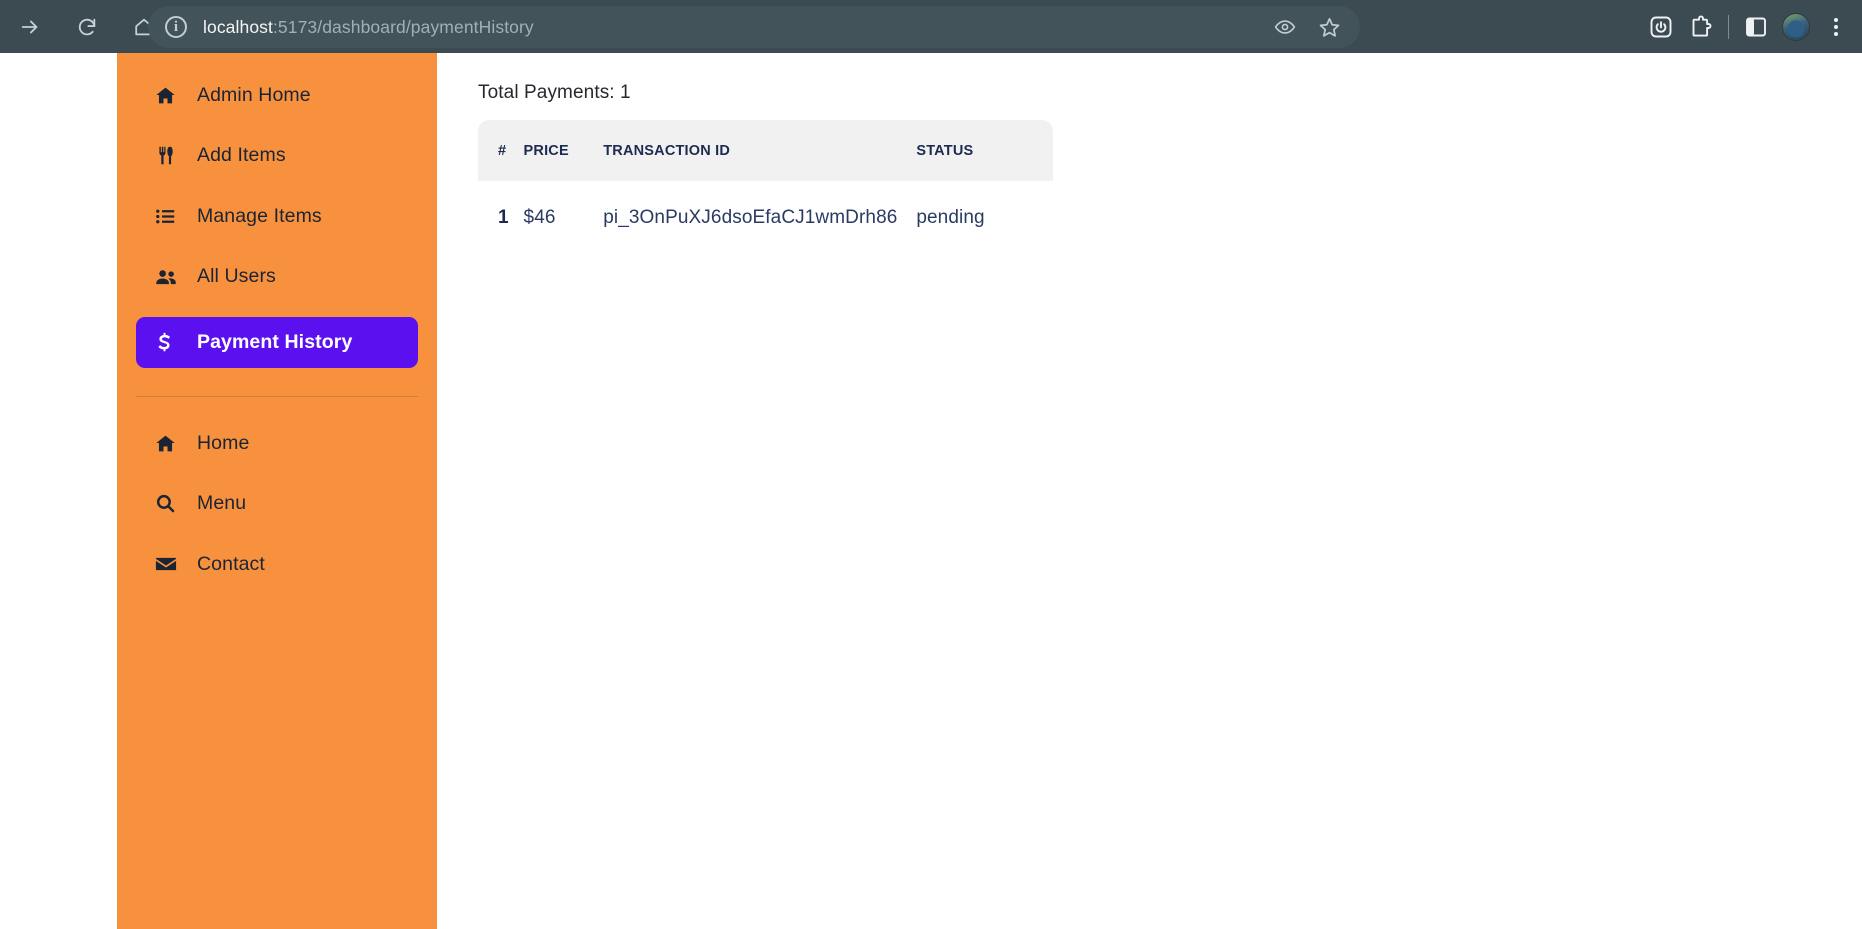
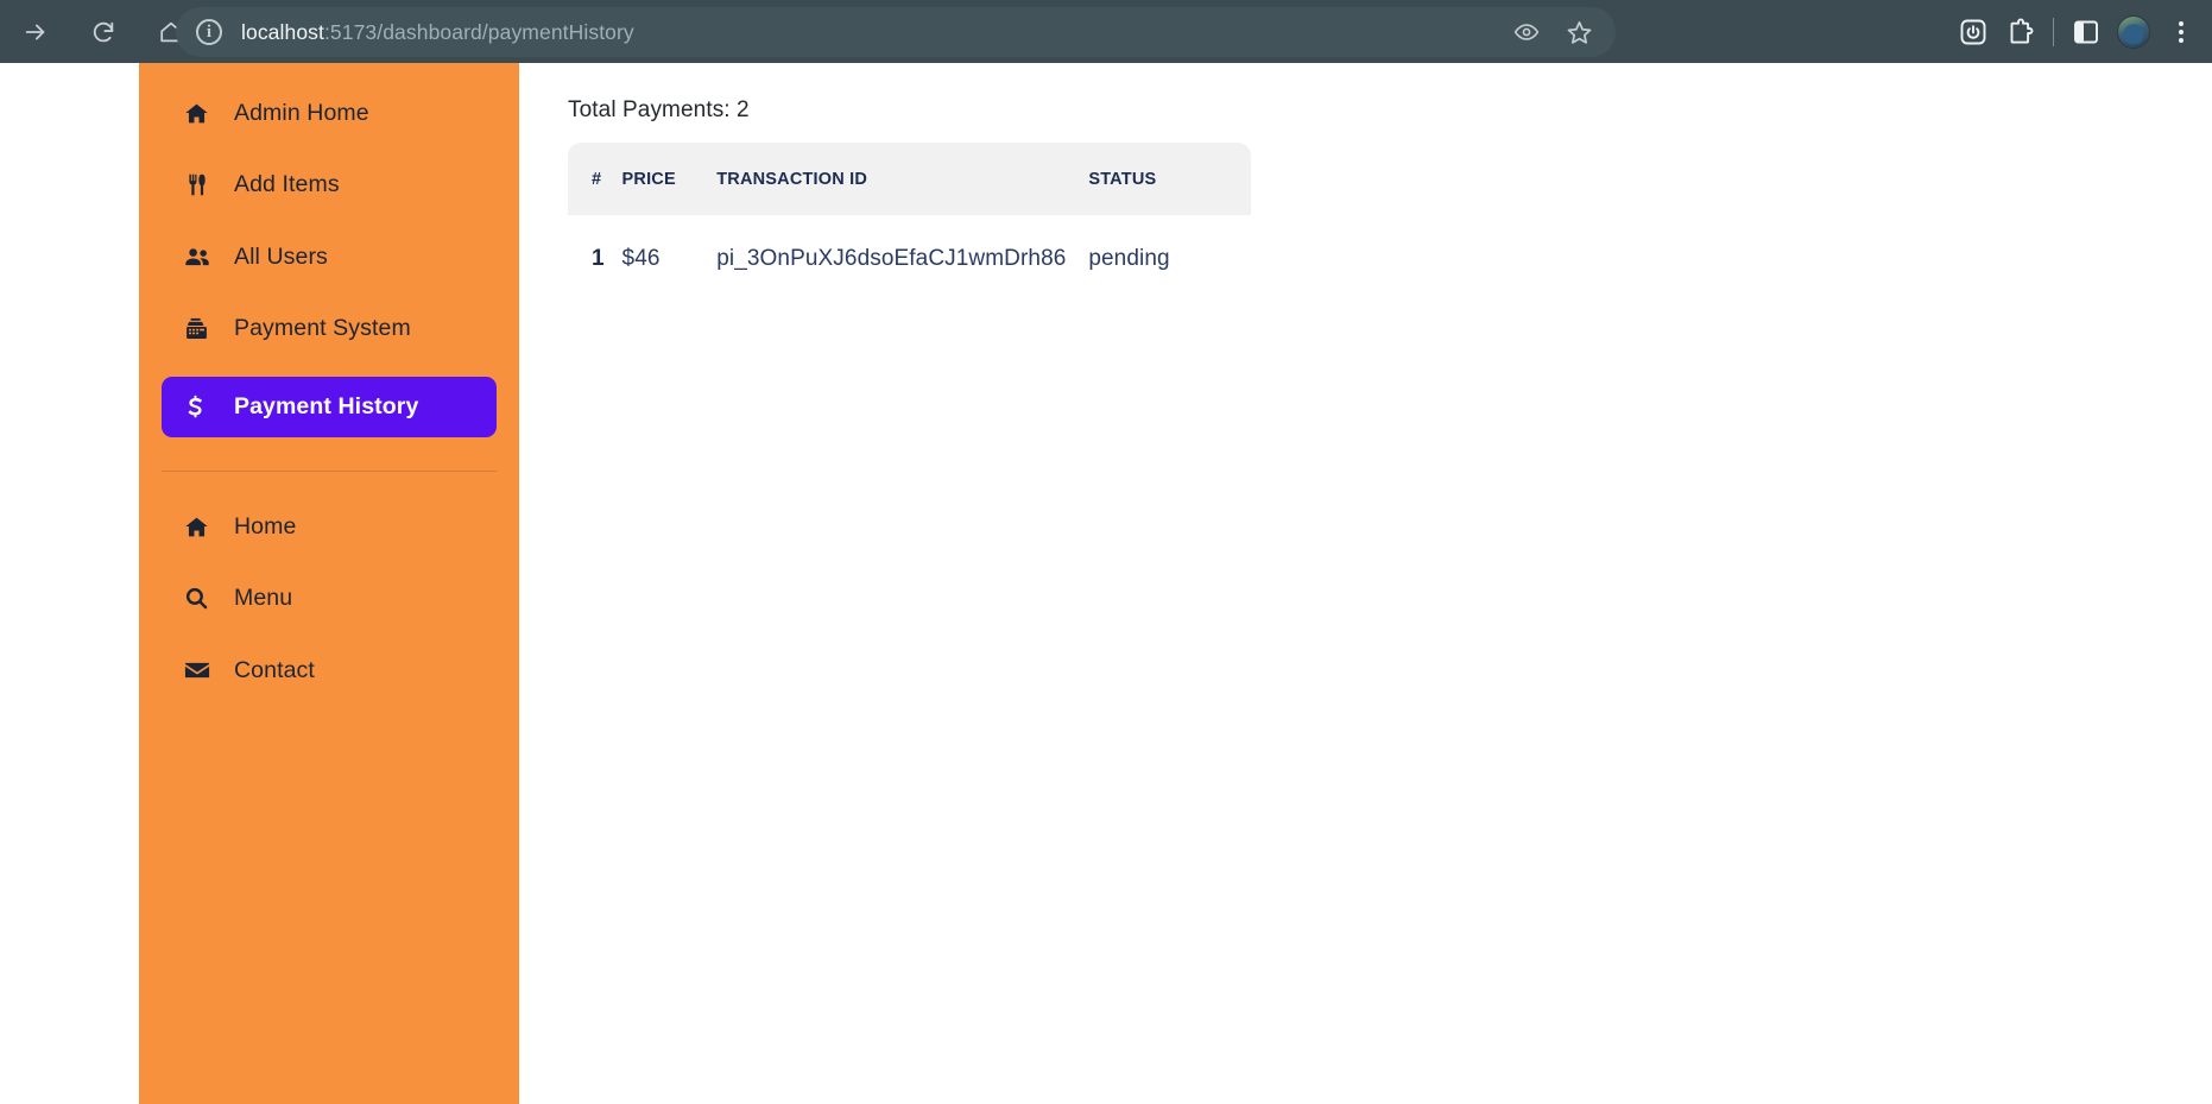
  i
  localhost:5173/dashboard/paymentHistory
  Admin Home
  Add Items
- Manage Items
  All Users
+ Payment System
  Payment History
  Home
  Menu
  Contact
- Total Payments: 1
+ Total Payments: 2
  #	PRICE	TRANSACTION ID	STATUS
  1	$46	pi_3OnPuXJ6dsoEfaCJ1wmDrh86	pending
